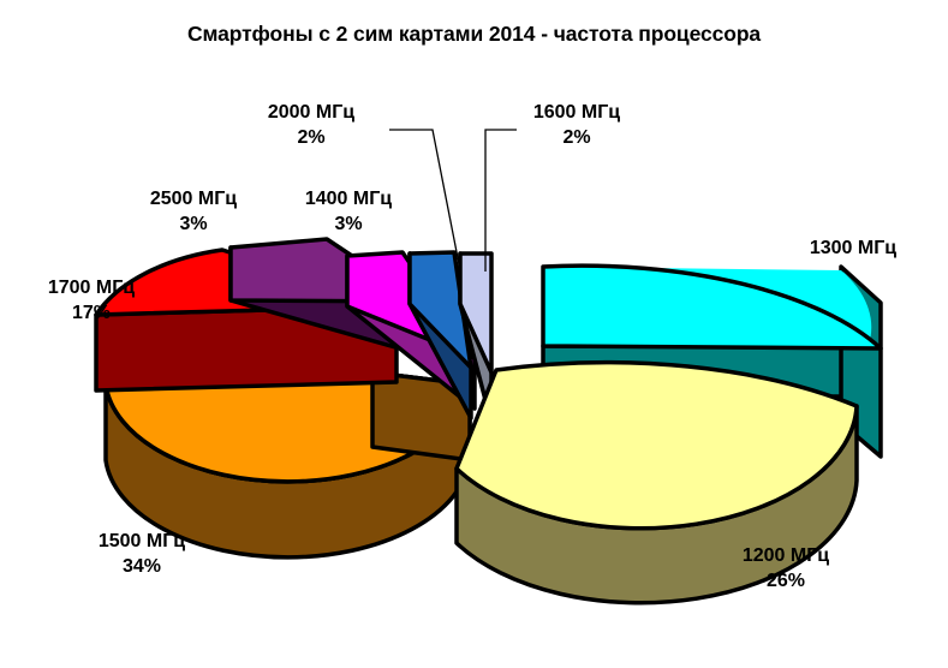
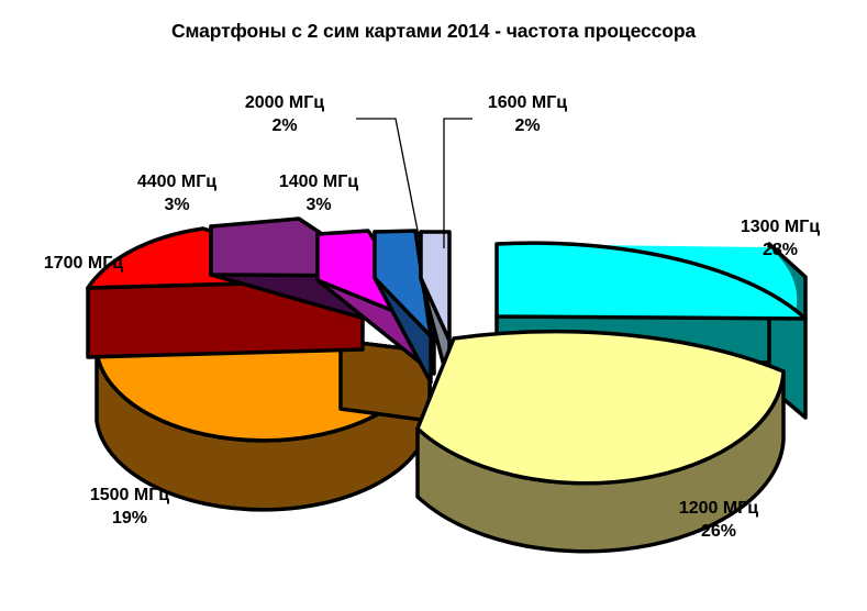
  Смартфоны с 2 сим картами 2014 - частота процессора
  1300 МГц
+ 28%
  1200 МГц
  26%
  1500 МГц
- 34%
+ 19%
  1700 МГц
- 17%
- 2500 МГц
+ 4400 МГц
  3%
  1400 МГц
  3%
  2000 МГц
  2%
  1600 МГц
  2%
